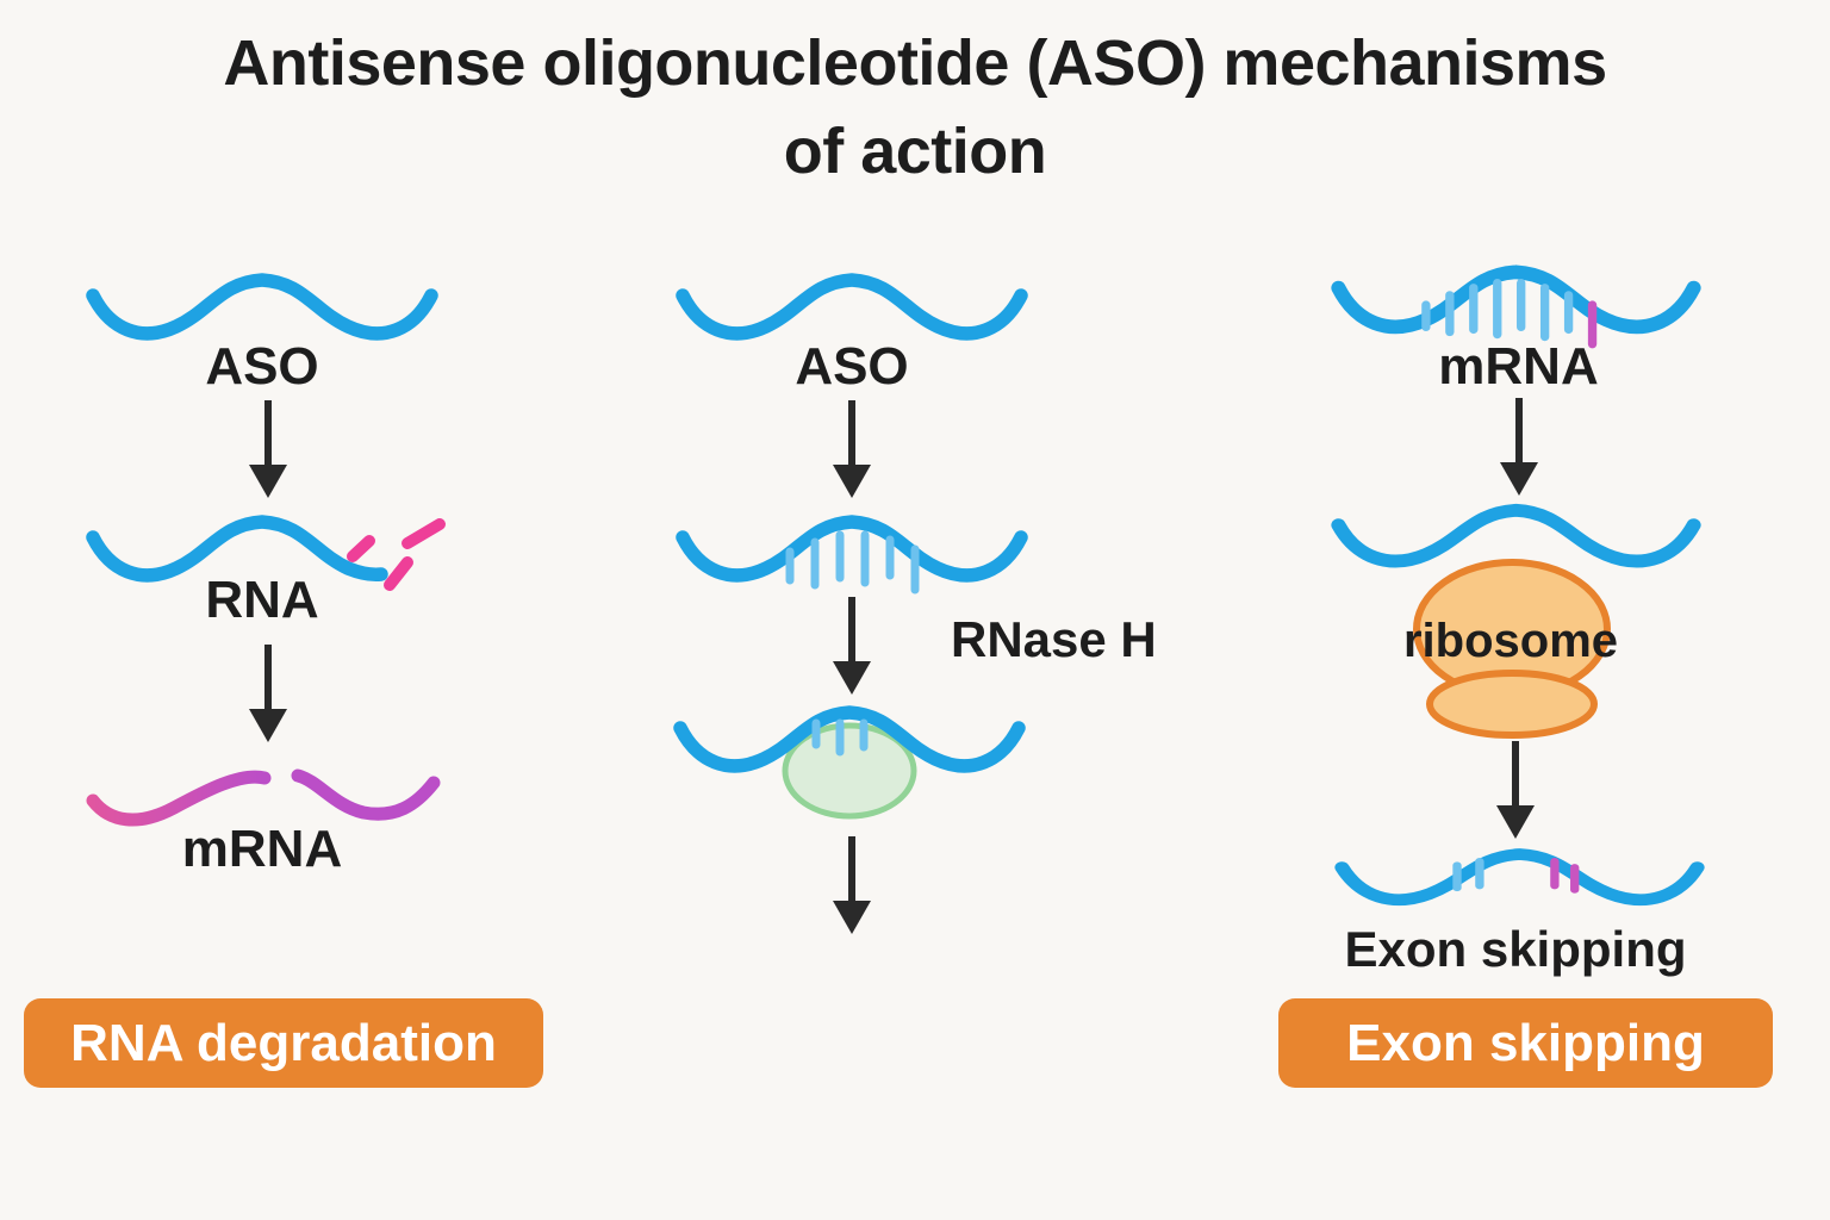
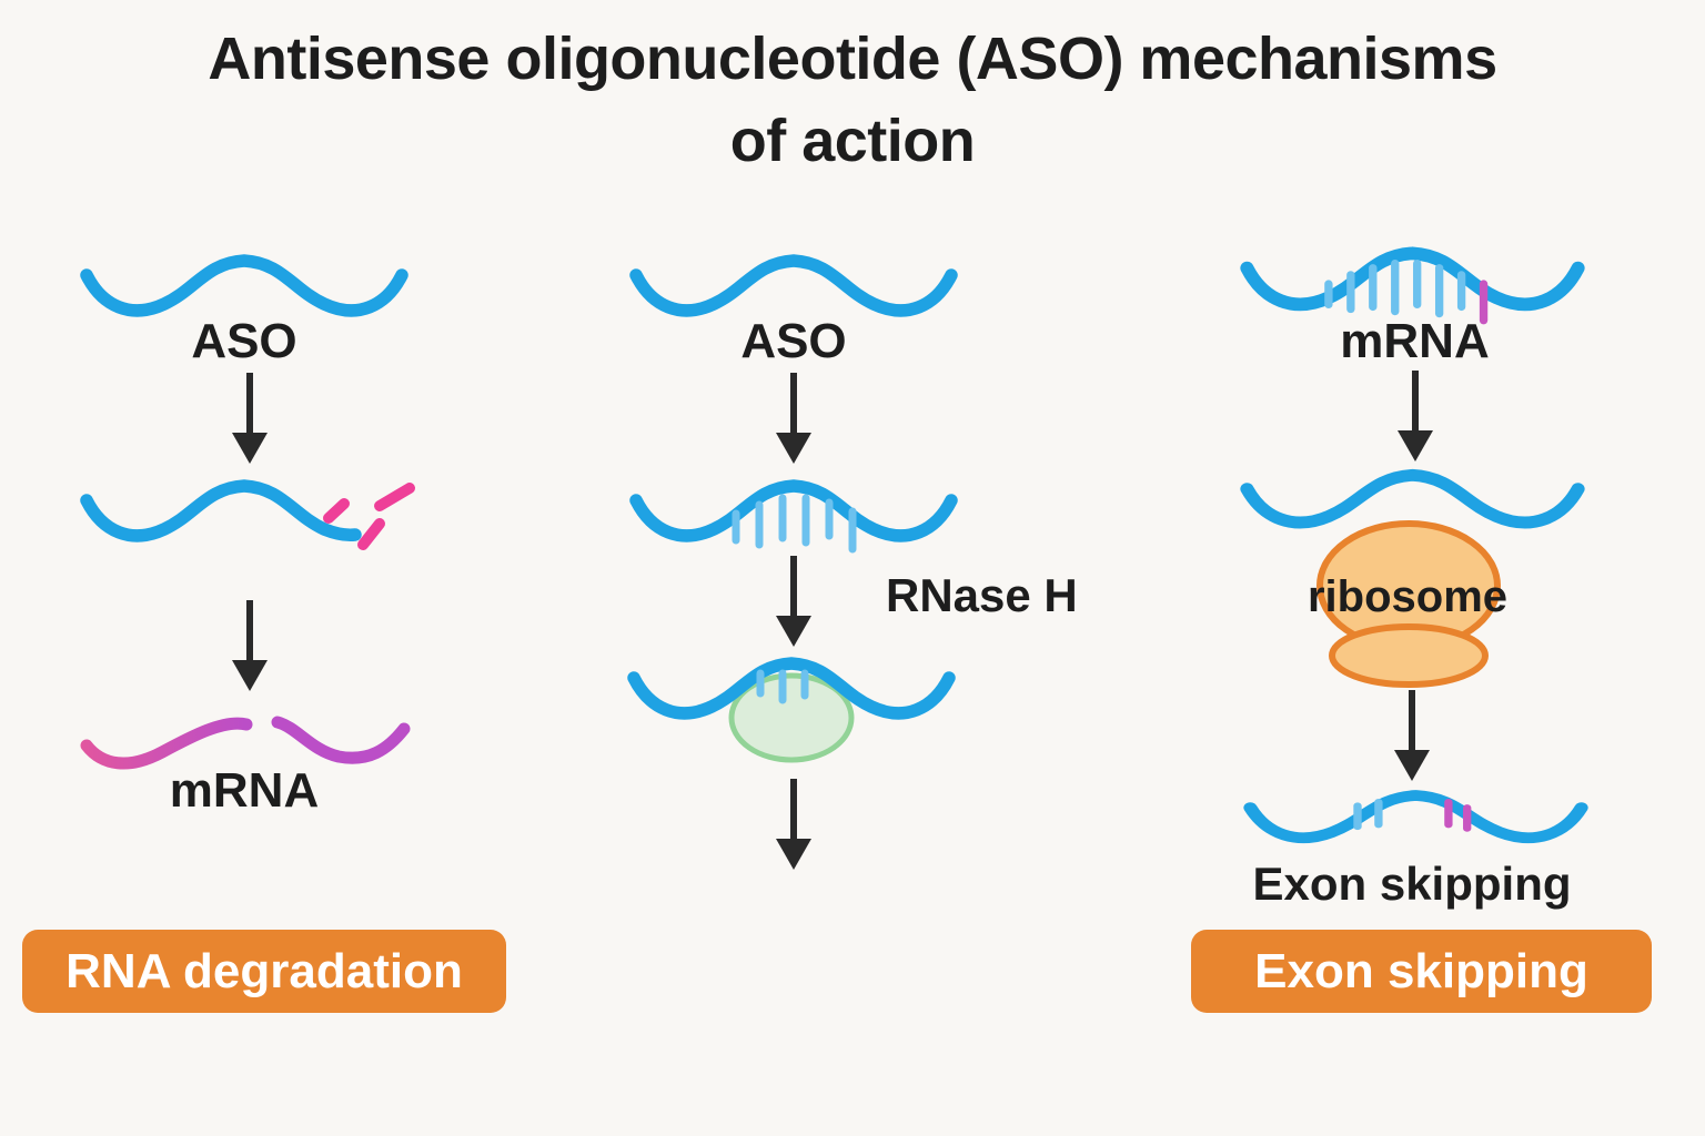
  Antisense oligonucleotide (ASO) mechanisms
  of action
  ASO
- RNA
  mRNA
  RNA degradation
  ASO
  RNase H
  mRNA
  ribosome
  Exon skipping
  Exon skipping
